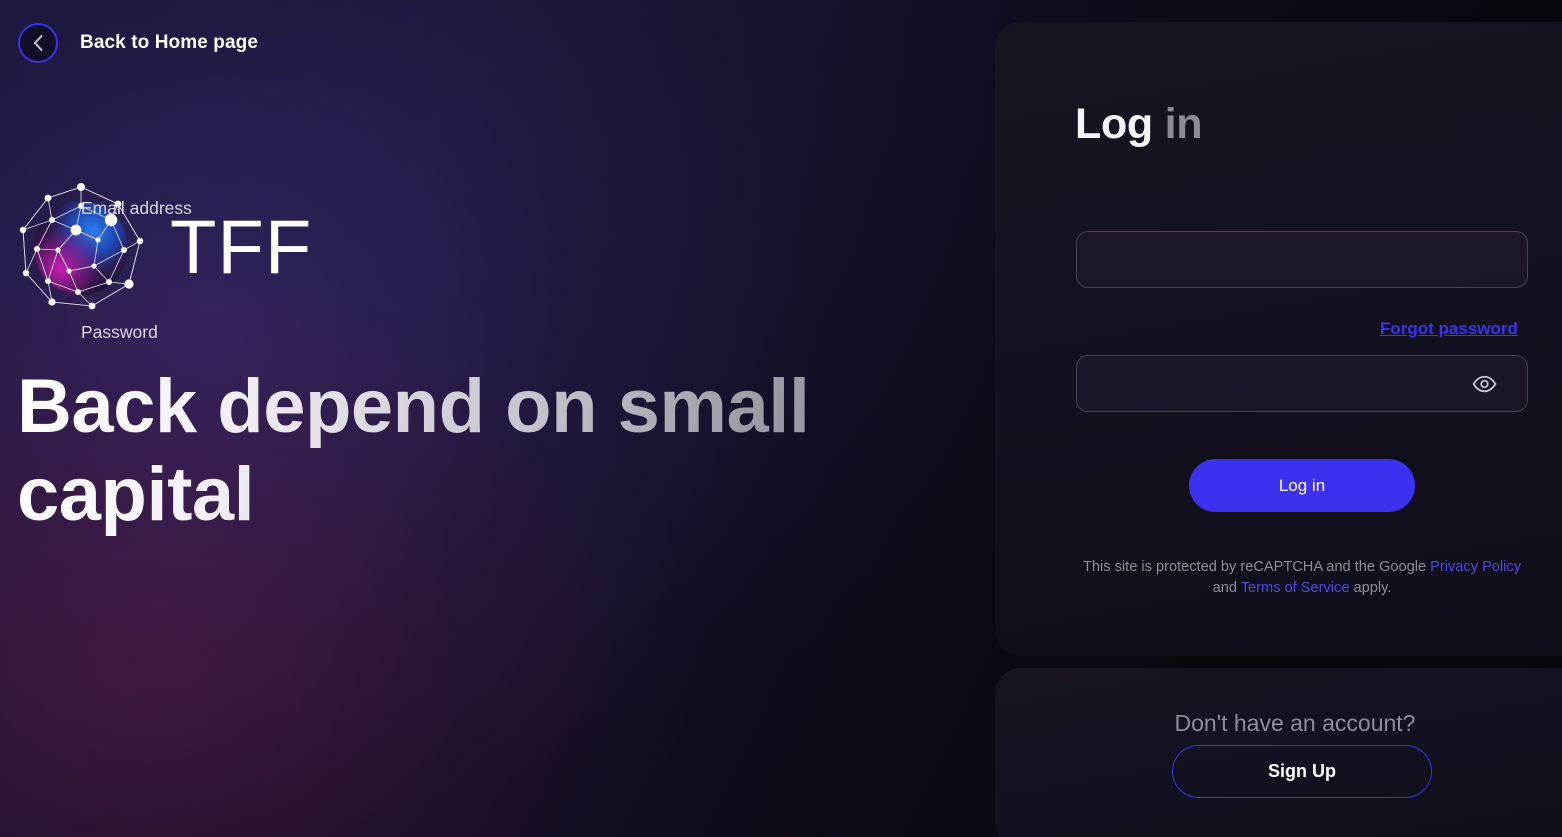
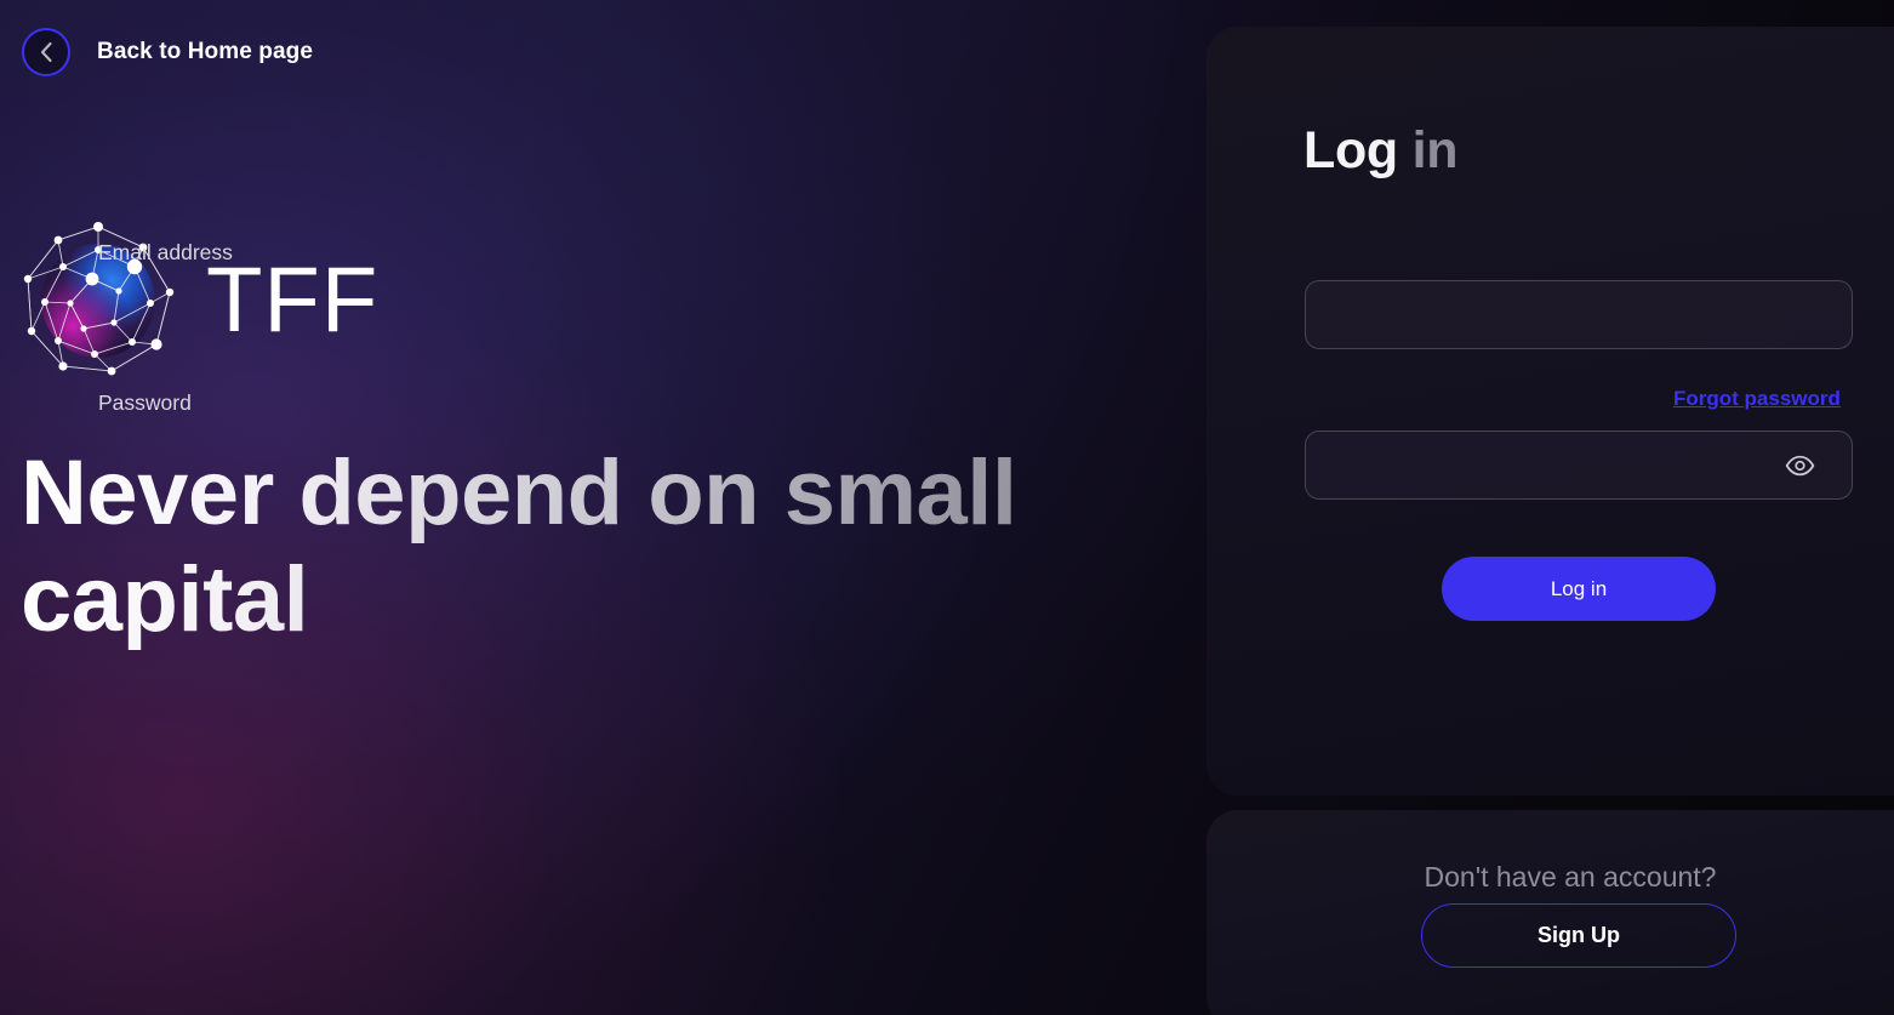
  Back to Home page
  TFF
- Back depend on small capital
+ Never depend on small capital
  Log in
  Email address
  Password
  Forgot password
  Log in
- This site is protected by reCAPTCHA and the Google Privacy Policy and Terms of Service apply.
  Don't have an account?
  Sign Up
